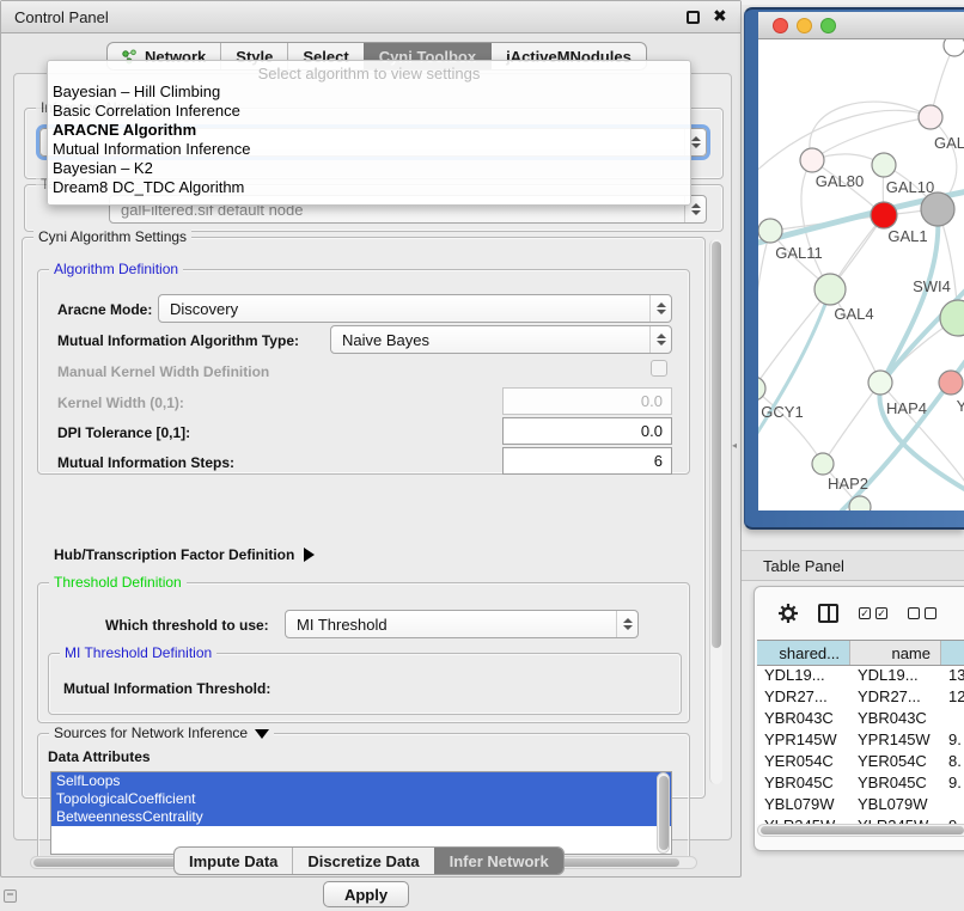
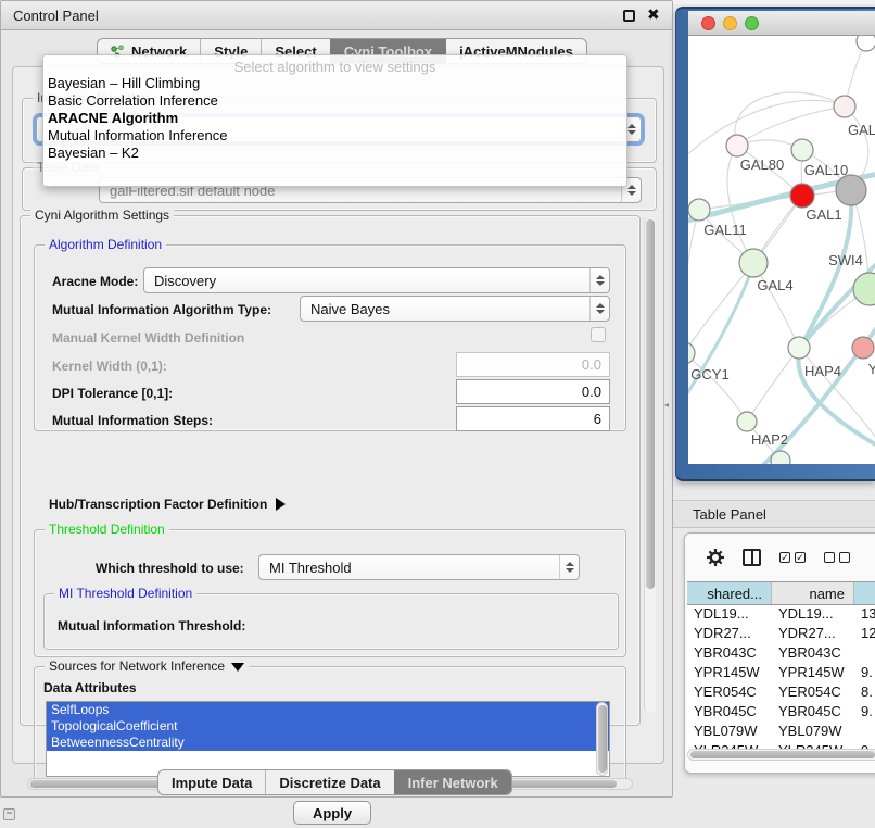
  Control Panel
  ✖
  Network
  Style
  Select
  Cyni Toolbox
  jActiveMNodules
  galFiltered.sif default node
  Cyni Algorithm Settings
  Algorithm Definition
  Aracne Mode:
  Discovery
  Mutual Information Algorithm Type:
  Naive Bayes
  Manual Kernel Width Definition
  Kernel Width (0,1):
  0.0
  DPI Tolerance [0,1]:
  0.0
  Mutual Information Steps:
  6
  Hub/Transcription Factor Definition
  Threshold Definition
  Which threshold to use:
  MI Threshold
  MI Threshold Definition
  Mutual Information Threshold:
  Sources for Network Inference
  Data Attributes
  SelfLoops
  TopologicalCoefficient
  BetweennessCentrality
  Apply
  Impute Data
  Discretize Data
  Infer Network
  Select algorithm to view settings
  Bayesian – Hill Climbing
  Basic Correlation Inference
  ARACNE Algorithm
  Mutual Information Inference
  Bayesian – K2
- Dream8 DC_TDC Algorithm
  ◂
  GAL
  GAL80
  GAL10
  GAL1
  GAL11
  GAL4
  SWI4
  GCY1
  HAP4
  Y
  HAP2
  Table Panel
  ✓
  ✓
  ✓
  ✓
  shared...
  name
  YDL19...
  YDL19...
  13
  YDR27...
  YDR27...
  12
  YBR043C
  YBR043C
  YPR145W
  YPR145W
  9.
  YER054C
  YER054C
  8.
  YBR045C
  YBR045C
  9.
  YBL079W
  YBL079W
